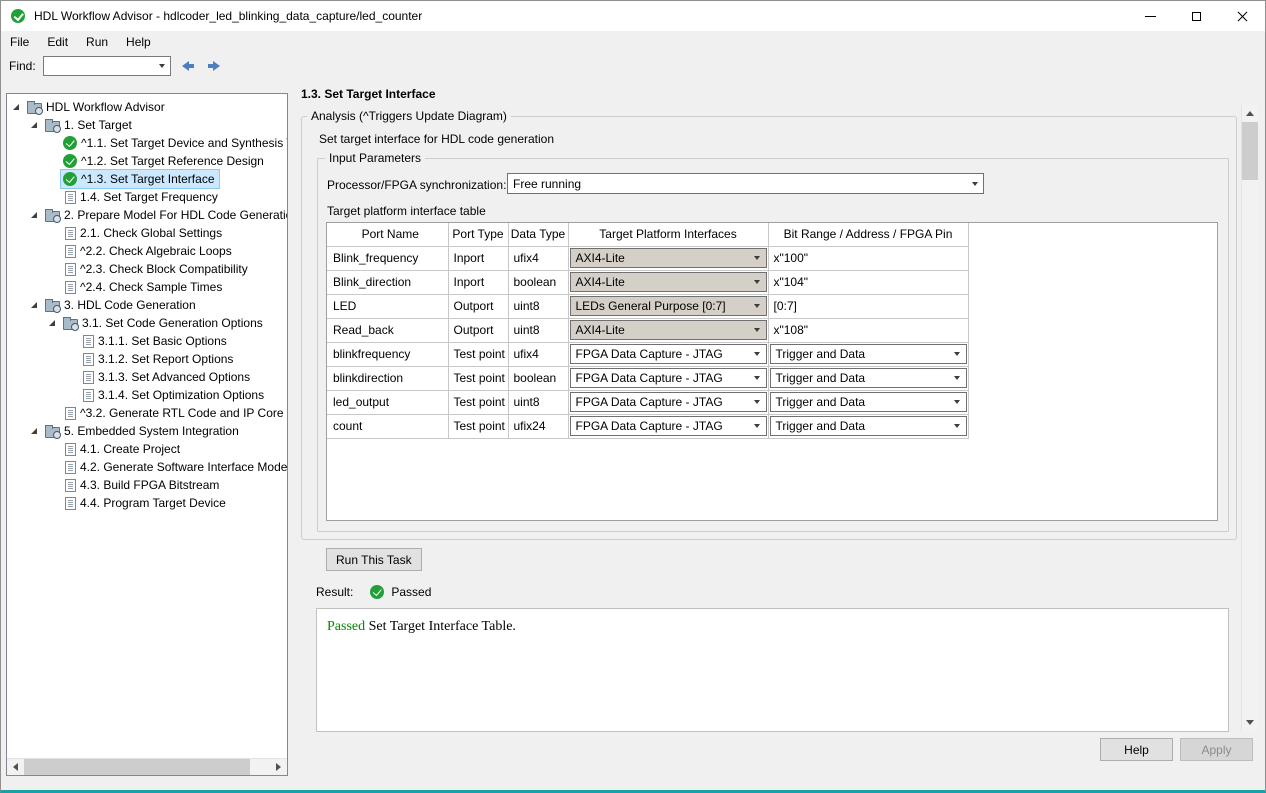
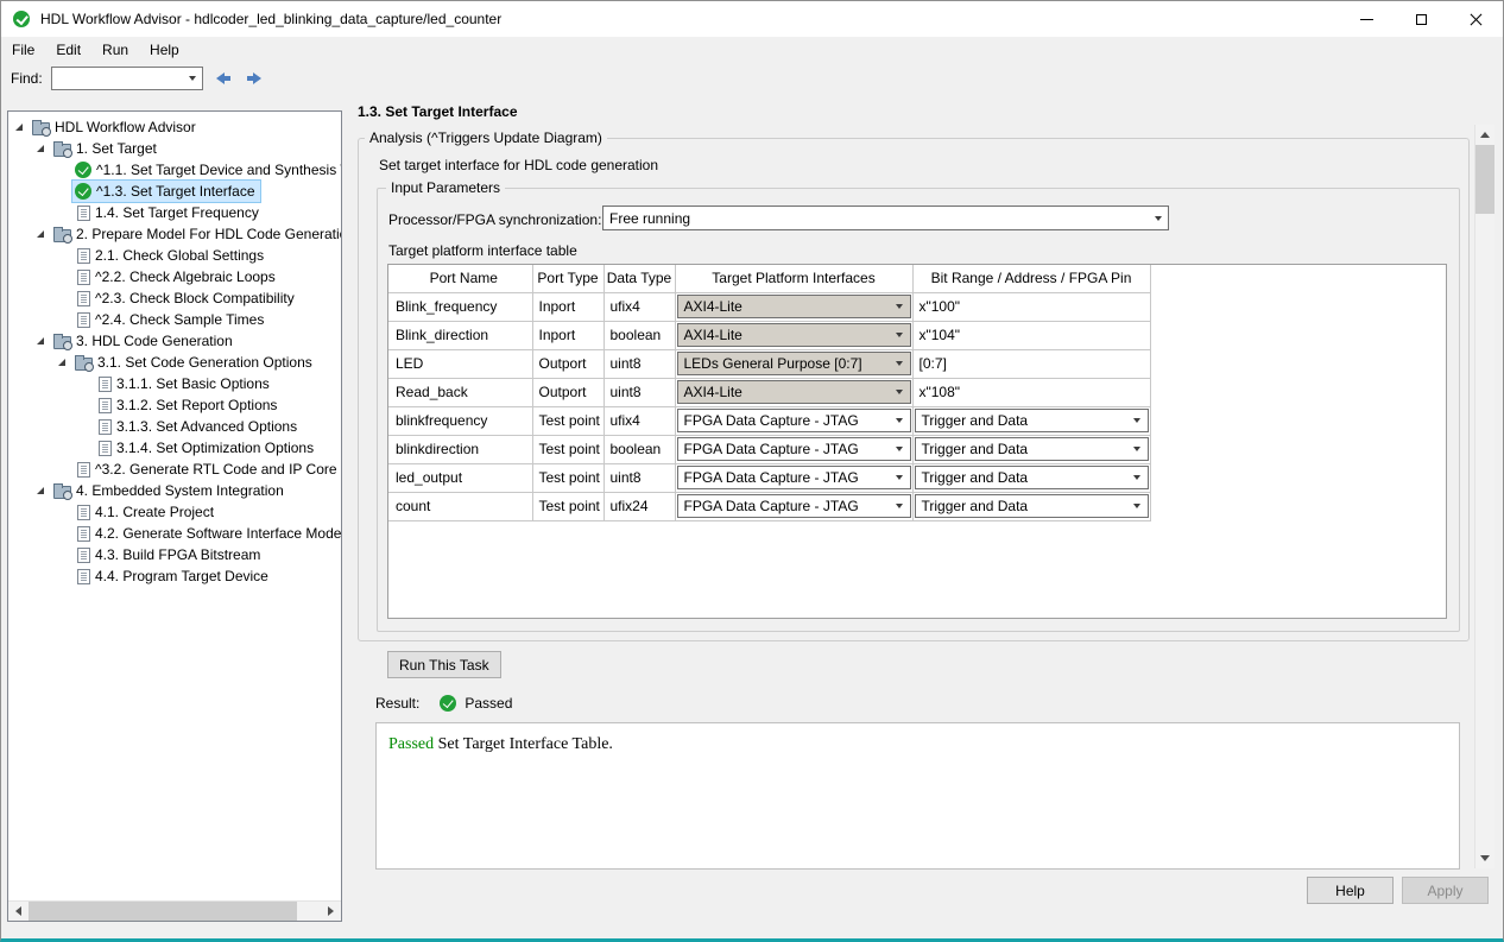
  HDL Workflow Advisor - hdlcoder_led_blinking_data_capture/led_counter
  File
  Edit
  Run
  Help
  Find:
  HDL Workflow Advisor
  1. Set Target
  ^1.1. Set Target Device and Synthesis
- ^1.2. Set Target Reference Design
  ^1.3. Set Target Interface
  1.4. Set Target Frequency
  2. Prepare Model For HDL Code Generati
  2.1. Check Global Settings
  ^2.2. Check Algebraic Loops
  ^2.3. Check Block Compatibility
  ^2.4. Check Sample Times
  3. HDL Code Generation
  3.1. Set Code Generation Options
  3.1.1. Set Basic Options
  3.1.2. Set Report Options
  3.1.3. Set Advanced Options
  3.1.4. Set Optimization Options
  ^3.2. Generate RTL Code and IP Core
- 5. Embedded System Integration
+ 4. Embedded System Integration
  4.1. Create Project
  4.2. Generate Software Interface Mode
  4.3. Build FPGA Bitstream
  4.4. Program Target Device
  1.3. Set Target Interface
  Analysis (^Triggers Update Diagram)
  Set target interface for HDL code generation
  Input Parameters
  Processor/FPGA synchronization:
  Free running
  Target platform interface table
  Port Name	Port Type	Data Type	Target Platform Interfaces	Bit Range / Address / FPGA Pin
  Blink_frequency	Inport	ufix4	AXI4-Lite	x"100"
  Blink_direction	Inport	boolean	AXI4-Lite	x"104"
  LED	Outport	uint8	LEDs General Purpose [0:7]	[0:7]
  Read_back	Outport	uint8	AXI4-Lite	x"108"
  blinkfrequency	Test point	ufix4	FPGA Data Capture - JTAG	Trigger and Data
  blinkdirection	Test point	boolean	FPGA Data Capture - JTAG	Trigger and Data
  led_output	Test point	uint8	FPGA Data Capture - JTAG	Trigger and Data
  count	Test point	ufix24	FPGA Data Capture - JTAG	Trigger and Data
  Run This Task
  Result:
  Passed
  Passed Set Target Interface Table.
  Help
  Apply
